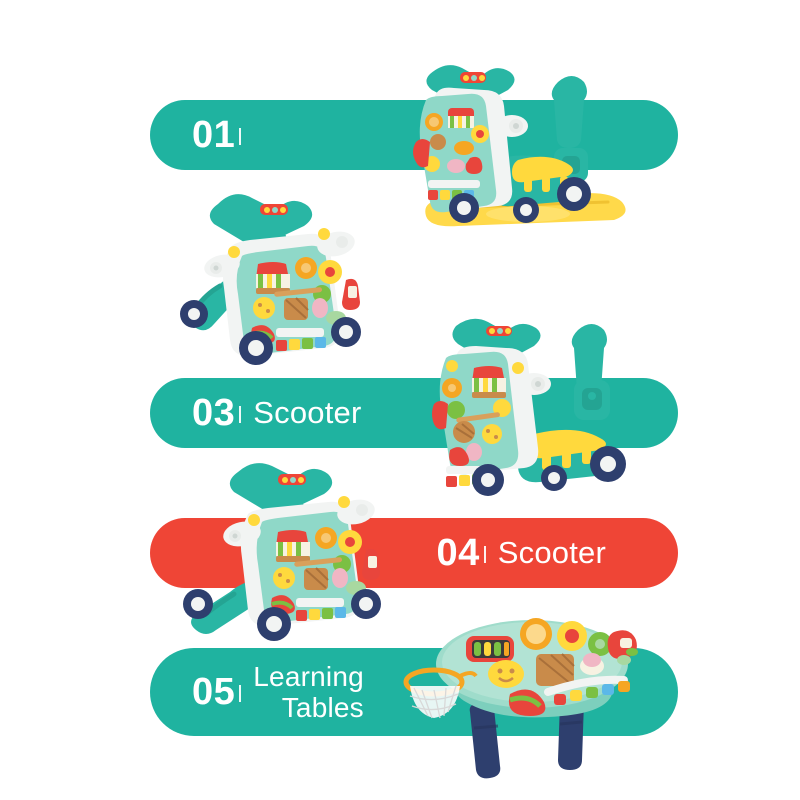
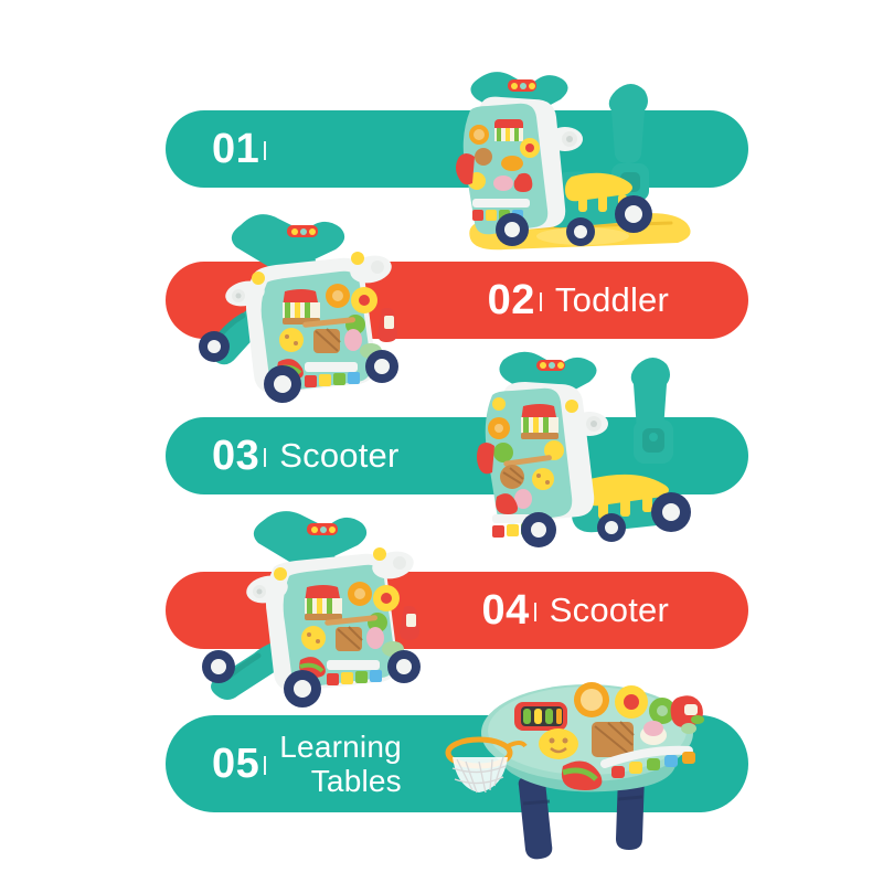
  01
+ 02
+ Toddler
  03
  Scooter
  04
  Scooter
  05
  Learning
  Tables
